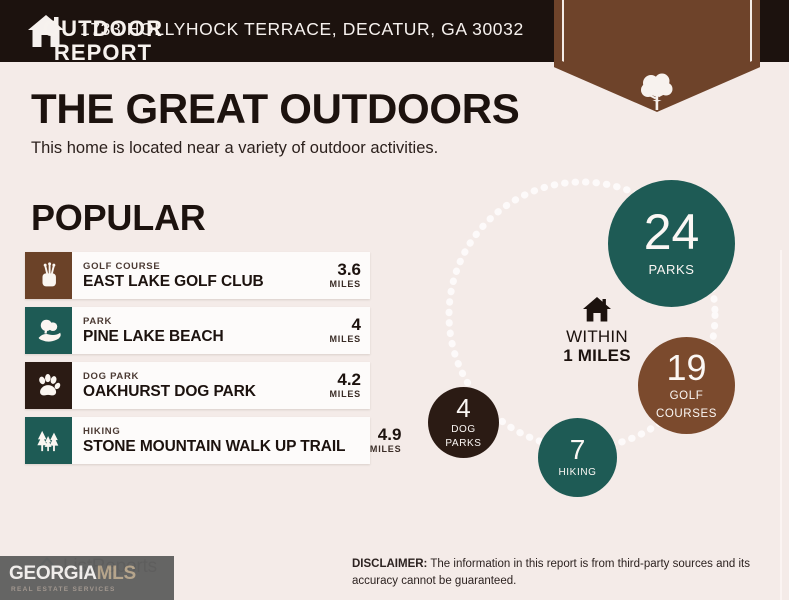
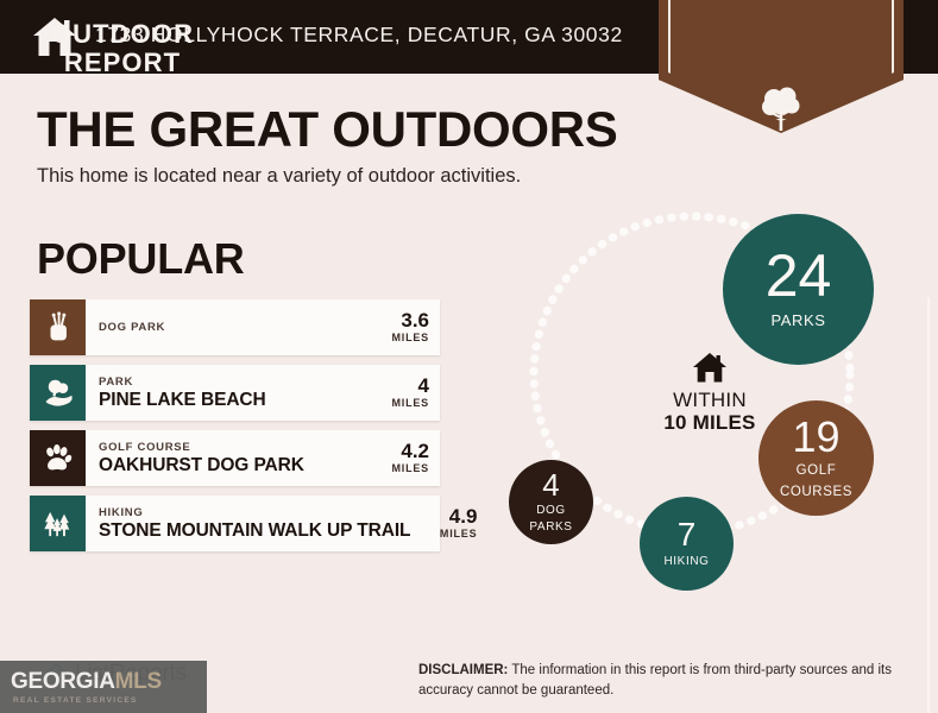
  1733 HOLLYHOCK TERRACE, DECATUR, GA 30032
  OUTDOOR
  REPORT
  THE GREAT OUTDOORS
  This home is located near a variety of outdoor activities.
  POPULAR
- GOLF COURSE
+ DOG PARK
- EAST LAKE GOLF CLUB
  3.6
  MILES
  PARK
  PINE LAKE BEACH
  4
  MILES
- DOG PARK
+ GOLF COURSE
  OAKHURST DOG PARK
  4.2
  MILES
  HIKING
  STONE MOUNTAIN WALK UP TRAIL
  4.9
  MILES
  24
  PARKS
  19
  GOLF
  COURSES
  4
  DOG
  PARKS
  7
  HIKING
  WITHIN
- 1 MILES
+ 10 MILES
  DISCLAIMER: The information in this report is from third-party sources and its accuracy cannot be guaranteed.
  GEORGIAMLS
